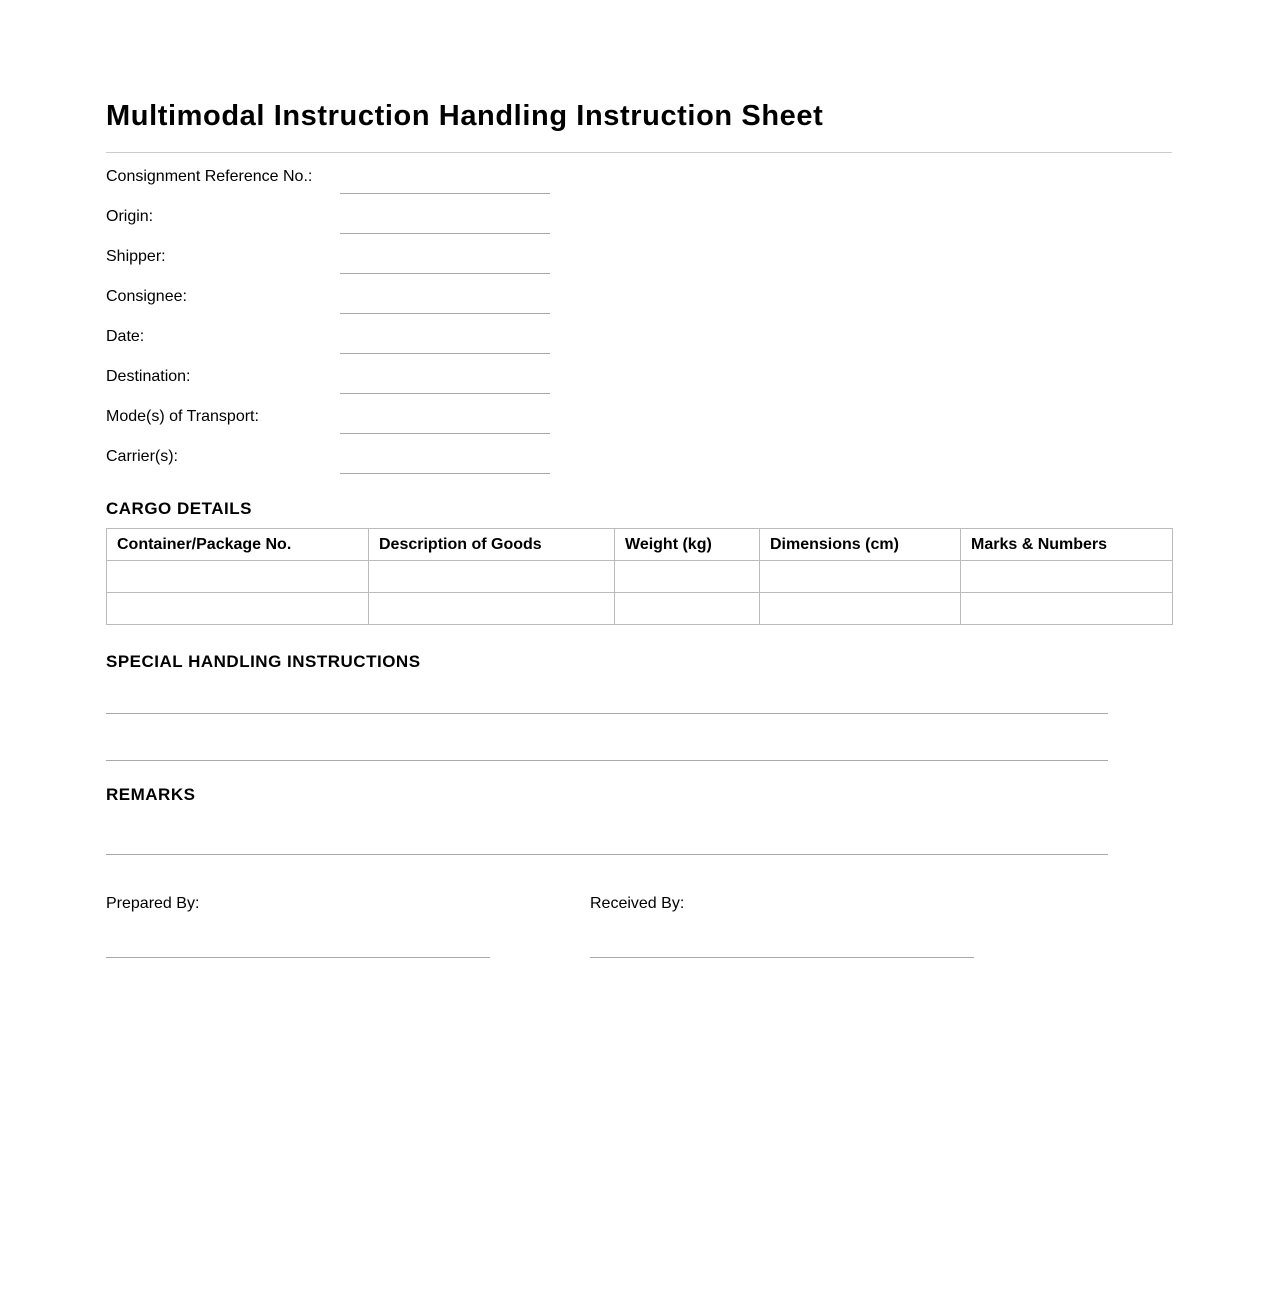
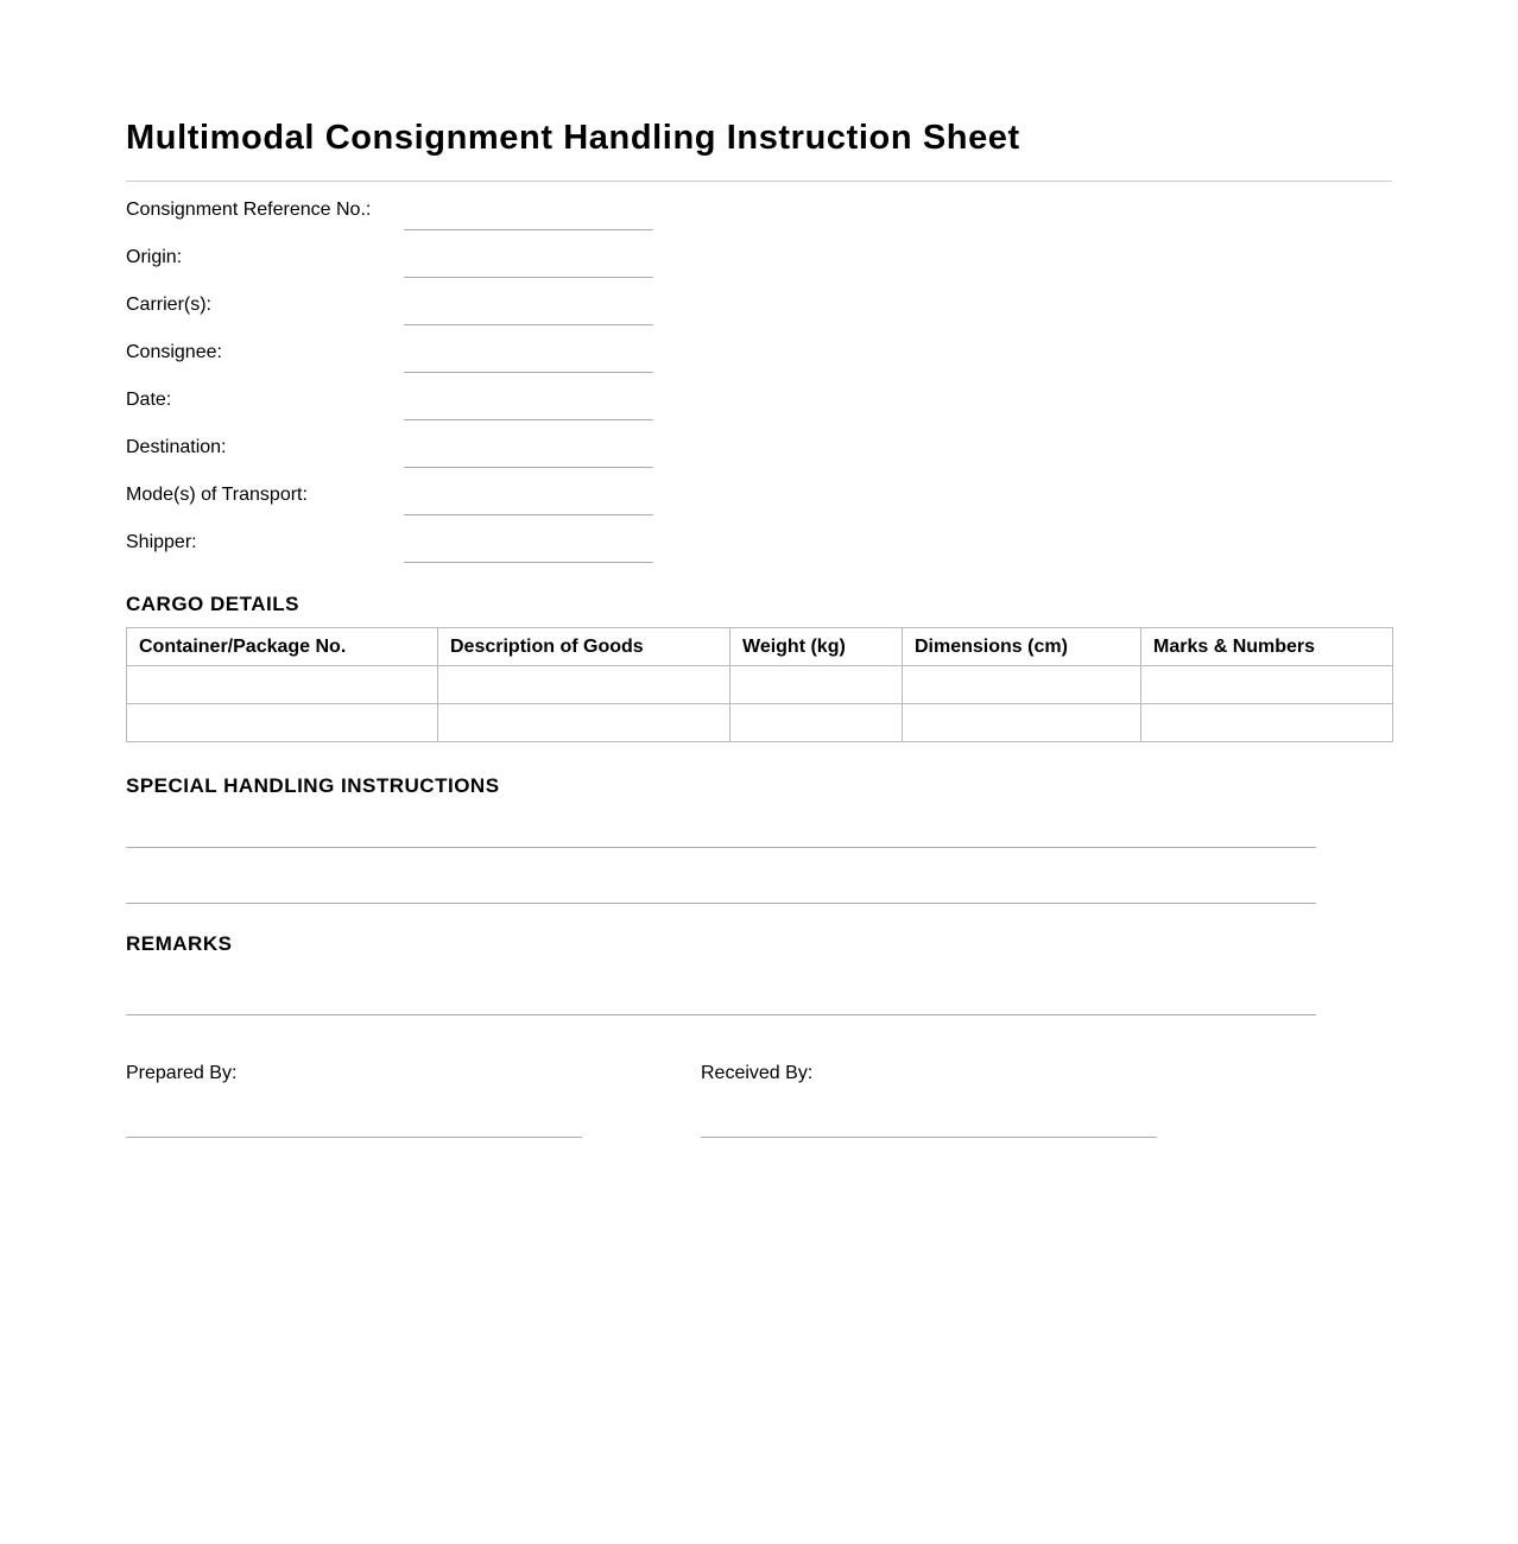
- Multimodal Instruction Handling Instruction Sheet
+ Multimodal Consignment Handling Instruction Sheet
  Consignment Reference No.:
  Origin:
- Shipper:
+ Carrier(s):
  Consignee:
  Date:
  Destination:
  Mode(s) of Transport:
- Carrier(s):
+ Shipper:
  CARGO DETAILS
  Container/Package No.	Description of Goods	Weight (kg)	Dimensions (cm)	Marks & Numbers
  SPECIAL HANDLING INSTRUCTIONS
  REMARKS
  Prepared By:
  Received By:
